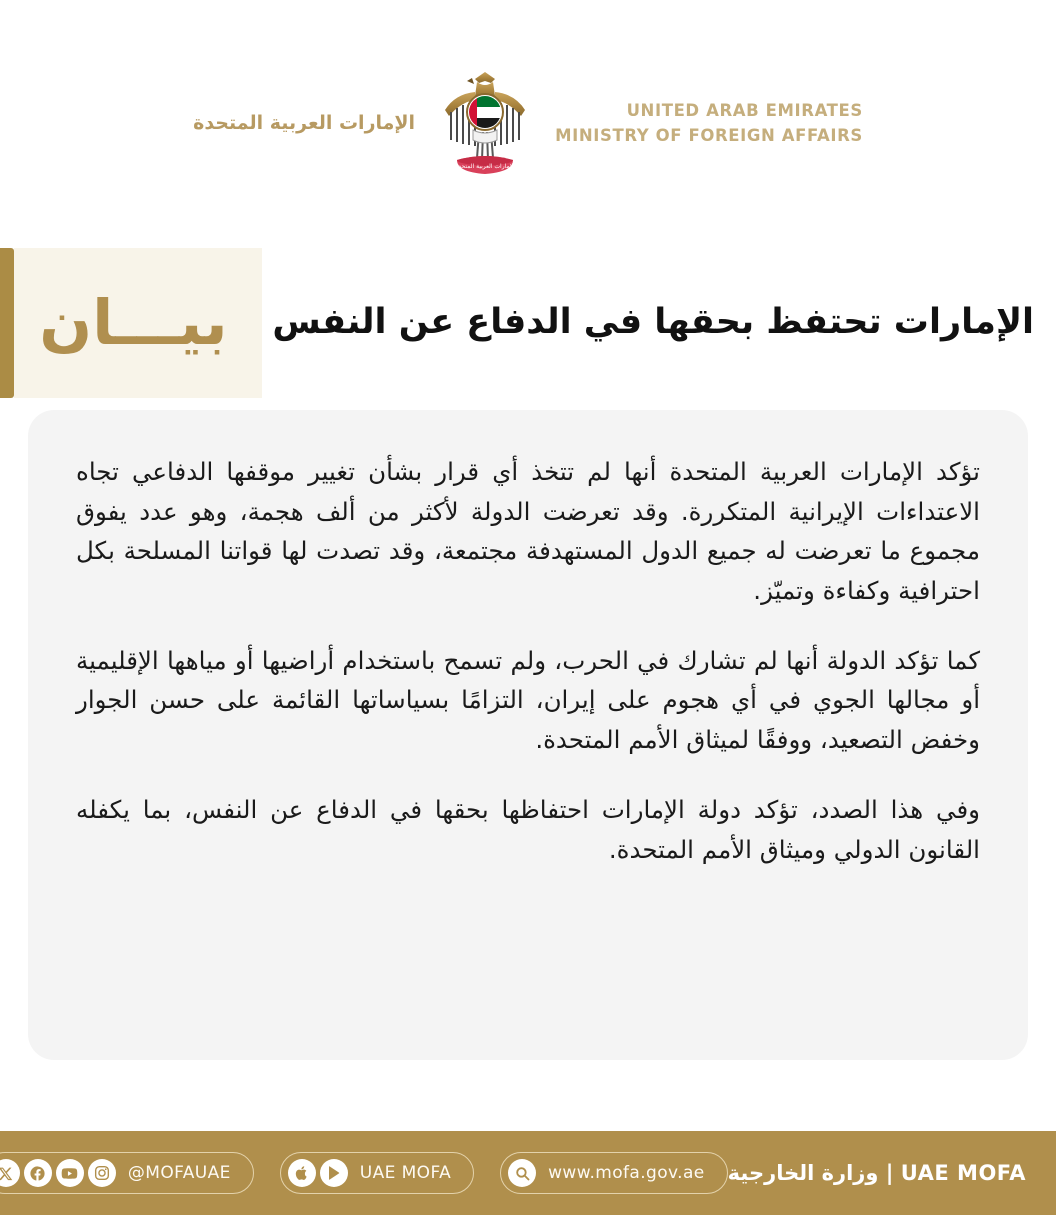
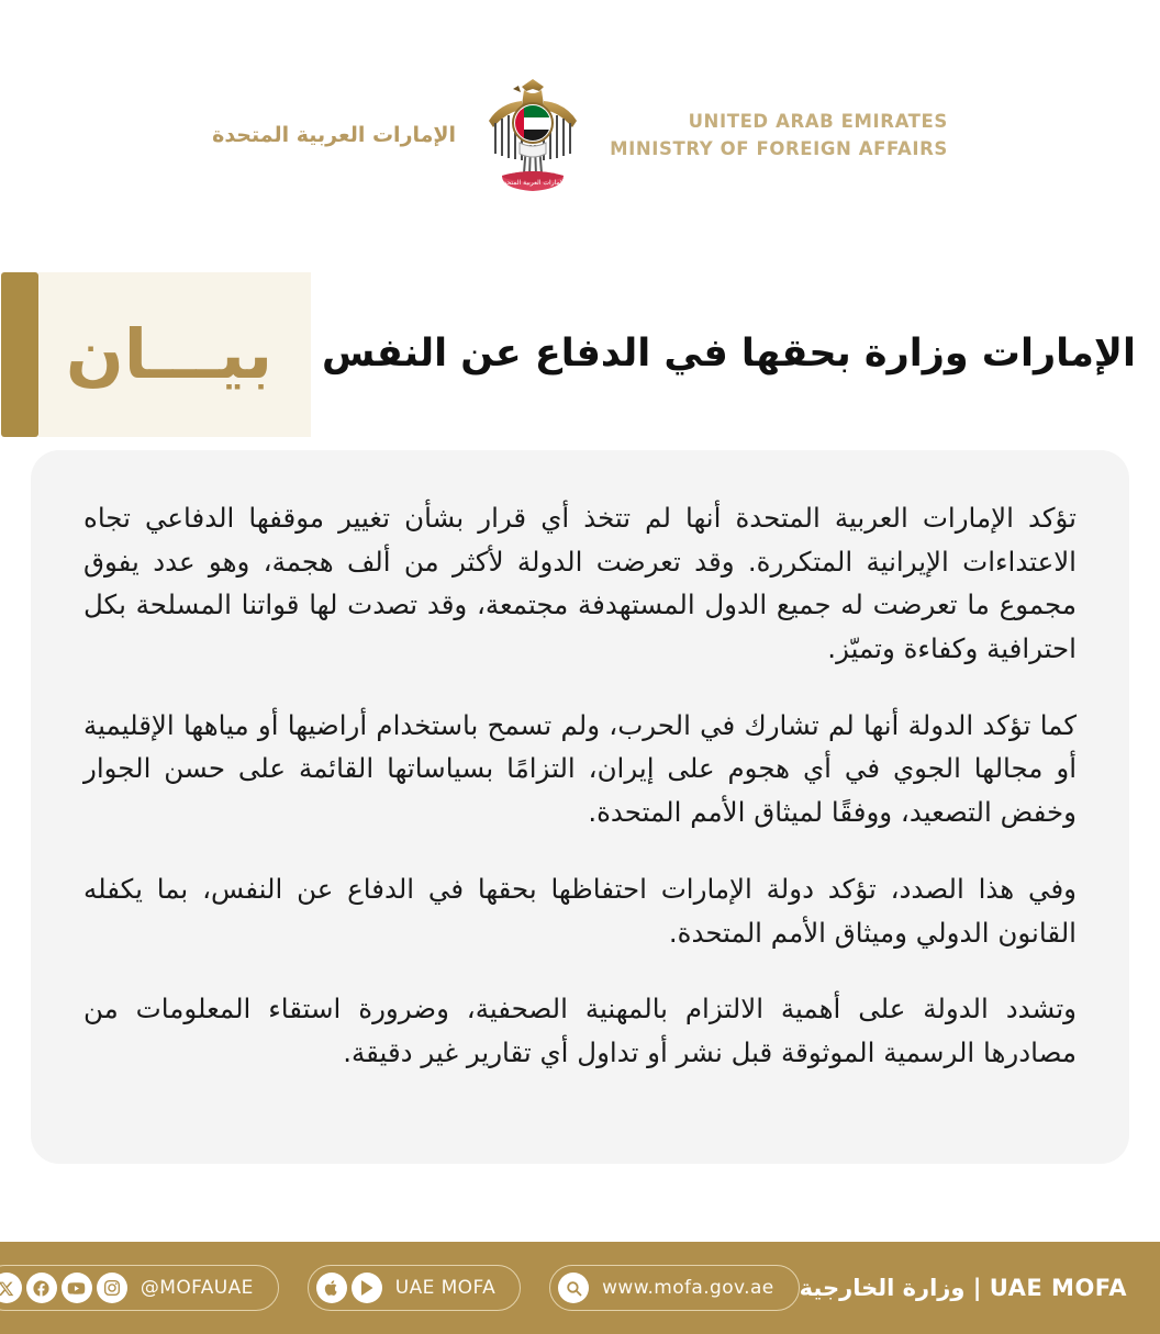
  UNITED ARAB EMIRATES
  MINISTRY OF FOREIGN AFFAIRS
  الإمارات العربية المتحدة
- الإمارات تحتفظ بحقها في الدفاع عن النفس
+ الإمارات وزارة بحقها في الدفاع عن النفس
  بيـــان
  تؤكد الإمارات العربية المتحدة أنها لم تتخذ أي قرار بشأن تغيير موقفها الدفاعي تجاه الاعتداءات الإيرانية المتكررة. وقد تعرضت الدولة لأكثر من ألف هجمة، وهو عدد يفوق مجموع ما تعرضت له جميع الدول المستهدفة مجتمعة، وقد تصدت لها قواتنا المسلحة بكل احترافية وكفاءة وتميّز.
  كما تؤكد الدولة أنها لم تشارك في الحرب، ولم تسمح باستخدام أراضيها أو مياهها الإقليمية أو مجالها الجوي في أي هجوم على إيران، التزامًا بسياساتها القائمة على حسن الجوار وخفض التصعيد، ووفقًا لميثاق الأمم المتحدة.
  وفي هذا الصدد، تؤكد دولة الإمارات احتفاظها بحقها في الدفاع عن النفس، بما يكفله القانون الدولي وميثاق الأمم المتحدة.
+ وتشدد الدولة على أهمية الالتزام بالمهنية الصحفية، وضرورة استقاء المعلومات من مصادرها الرسمية الموثوقة قبل نشر أو تداول أي تقارير غير دقيقة.
  UAE MOFA | وزارة الخارجية
  www.mofa.gov.ae
  UAE MOFA
  @MOFAUAE
